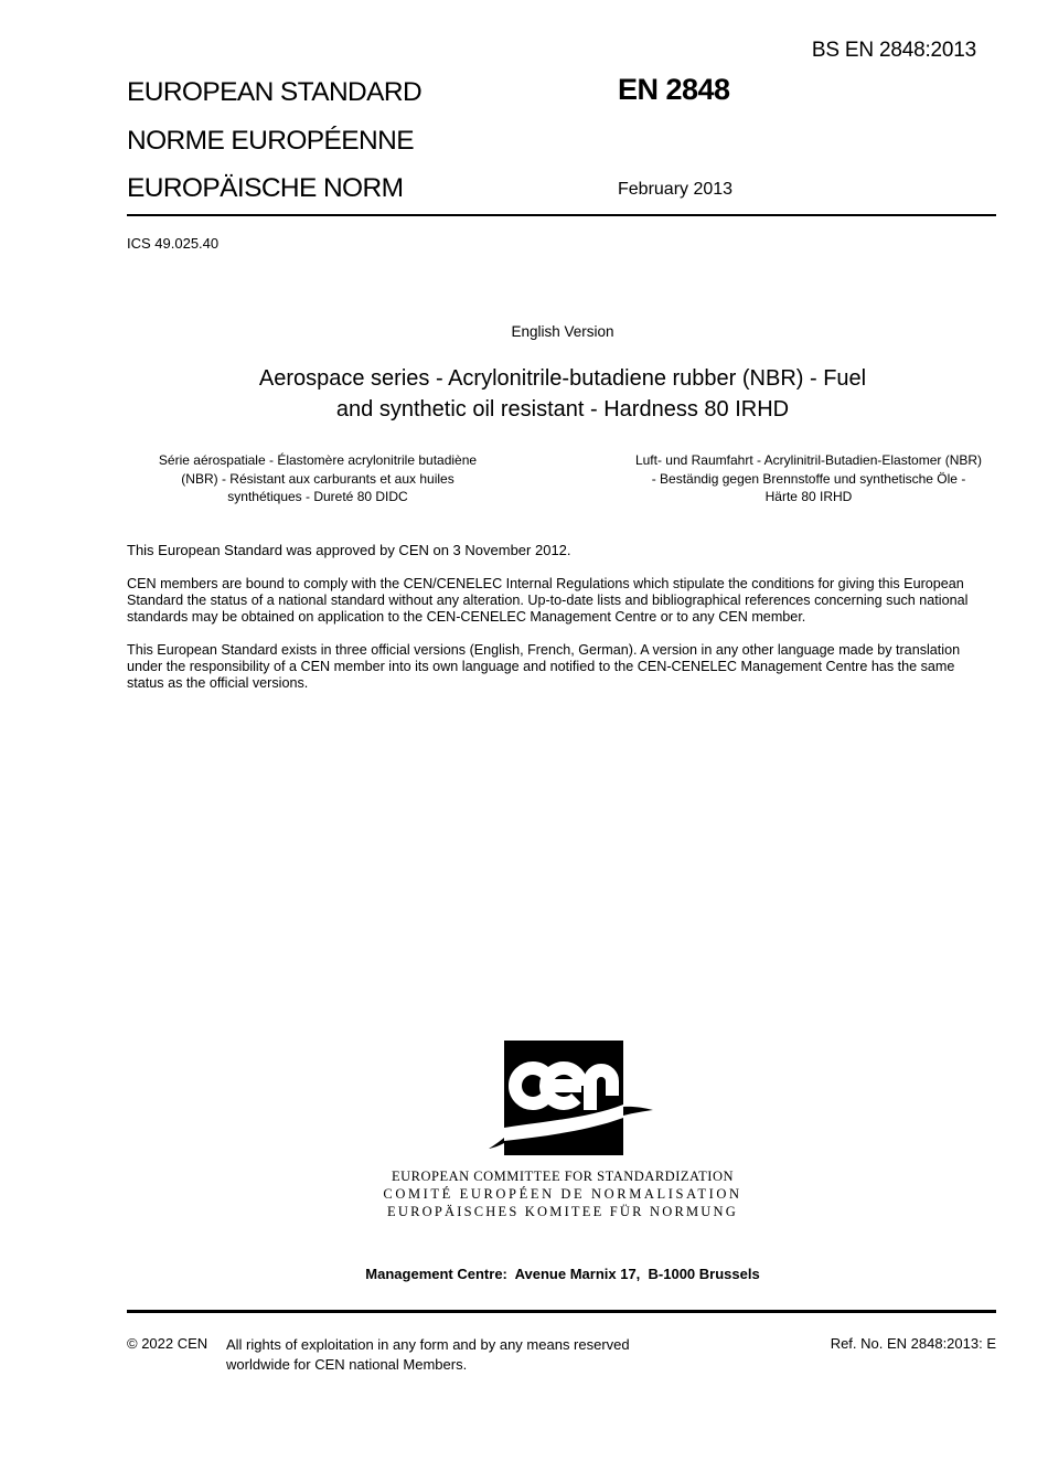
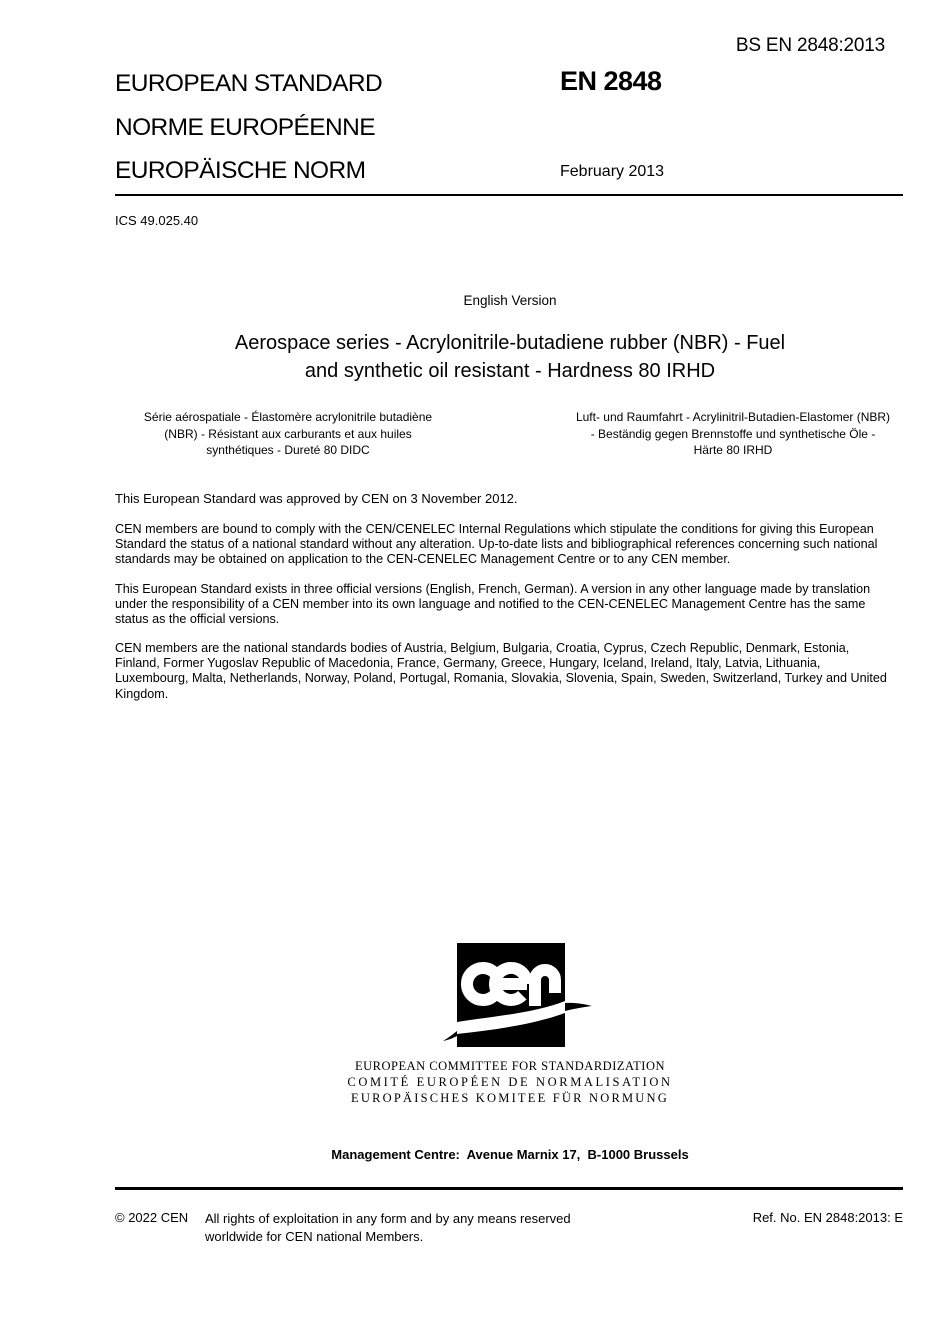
  BS EN 2848:2013
  EUROPEAN STANDARD
  NORME EUROPÉENNE
  EUROPÄISCHE NORM
  EN 2848
  February 2013
  ICS 49.025.40
  English Version
  Aerospace series - Acrylonitrile-butadiene rubber (NBR) - Fuel
  and synthetic oil resistant - Hardness 80 IRHD
  Série aérospatiale - Élastomère acrylonitrile butadiène
  (NBR) - Résistant aux carburants et aux huiles
  synthétiques - Dureté 80 DIDC
  Luft- und Raumfahrt - Acrylinitril-Butadien-Elastomer (NBR)
  - Beständig gegen Brennstoffe und synthetische Öle -
  Härte 80 IRHD
  This European Standard was approved by CEN on 3 November 2012.
  CEN members are bound to comply with the CEN/CENELEC Internal Regulations which stipulate the conditions for giving this European
  Standard the status of a national standard without any alteration. Up-to-date lists and bibliographical references concerning such national
  standards may be obtained on application to the CEN-CENELEC Management Centre or to any CEN member.
  This European Standard exists in three official versions (English, French, German). A version in any other language made by translation
  under the responsibility of a CEN member into its own language and notified to the CEN-CENELEC Management Centre has the same
  status as the official versions.
+ CEN members are the national standards bodies of Austria, Belgium, Bulgaria, Croatia, Cyprus, Czech Republic, Denmark, Estonia,
+ Finland, Former Yugoslav Republic of Macedonia, France, Germany, Greece, Hungary, Iceland, Ireland, Italy, Latvia, Lithuania,
+ Luxembourg, Malta, Netherlands, Norway, Poland, Portugal, Romania, Slovakia, Slovenia, Spain, Sweden, Switzerland, Turkey and United
+ Kingdom.
  EUROPEAN COMMITTEE FOR STANDARDIZATION
  COMITÉ EUROPÉEN DE NORMALISATION
  EUROPÄISCHES KOMITEE FÜR NORMUNG
  Management Centre: Avenue Marnix 17, B-1000 Brussels
  © 2022 CEN
  All rights of exploitation in any form and by any means reserved
  worldwide for CEN national Members.
  Ref. No. EN 2848:2013: E
